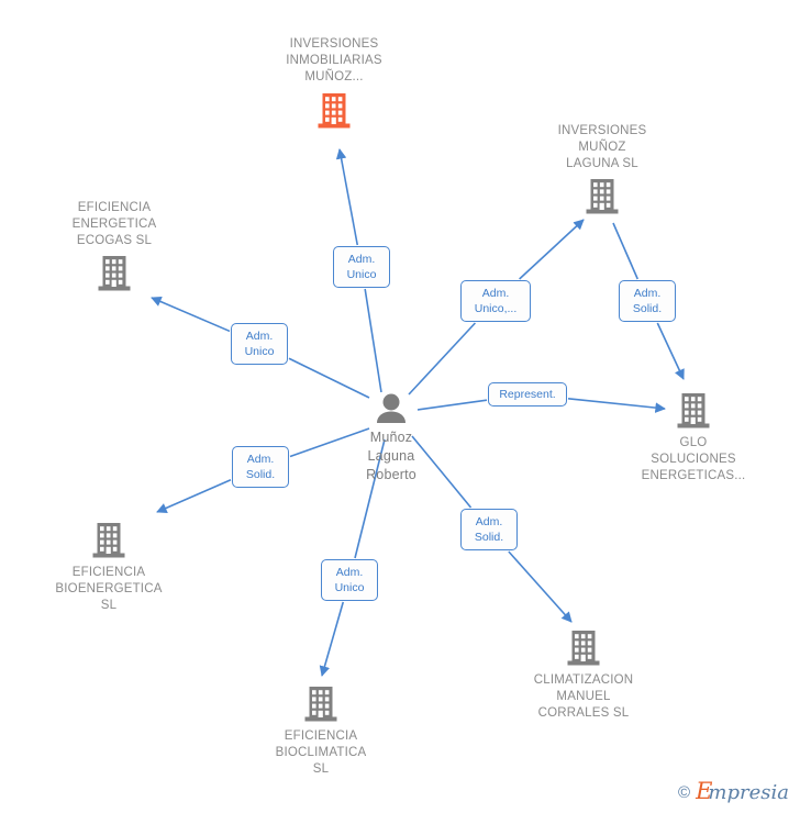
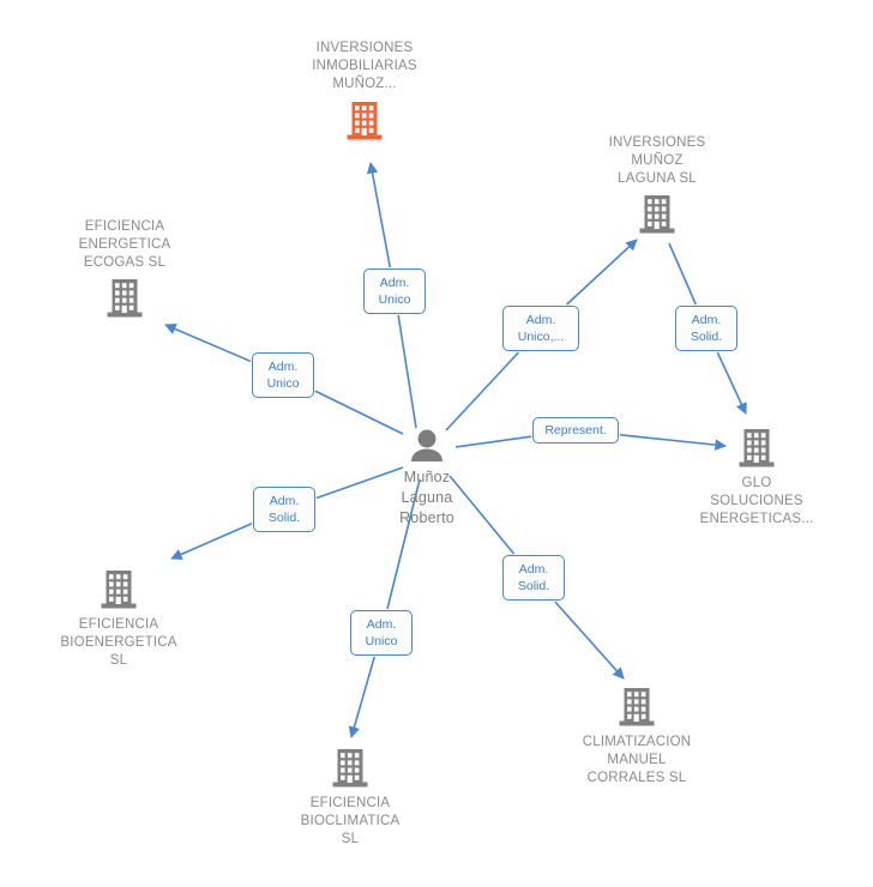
  INVERSIONES
  INMOBILIARIAS
  MUÑOZ...
  INVERSIONES
  MUÑOZ
  LAGUNA SL
  EFICIENCIA
  ENERGETICA
  ECOGAS SL
  GLO
  SOLUCIONES
  ENERGETICAS...
  EFICIENCIA
  BIOENERGETICA
  SL
  EFICIENCIA
  BIOCLIMATICA
  SL
  CLIMATIZACION
  MANUEL
  CORRALES SL
  Muñoz
  Laguna
  Roberto
  Adm.
  Unico
  Adm.
  Unico,...
  Adm.
  Unico
  Represent.
  Adm.
  Solid.
  Adm.
  Unico
  Adm.
  Solid.
  Adm.
  Solid.
- ©
- Empresia
